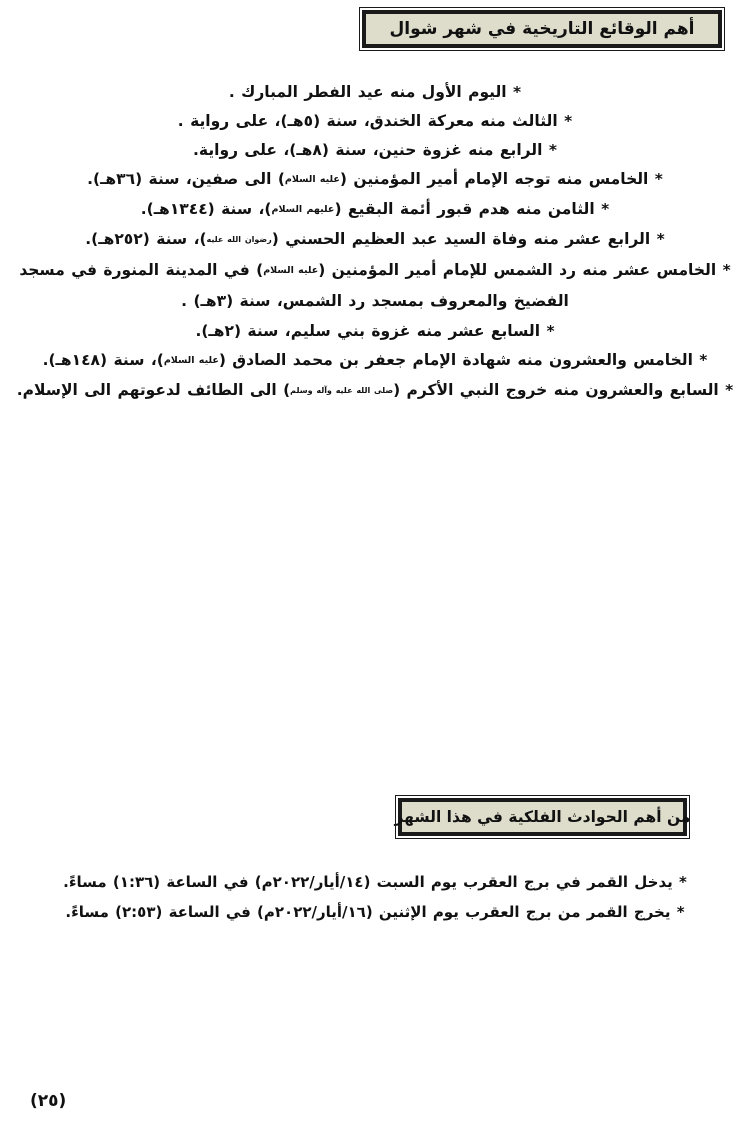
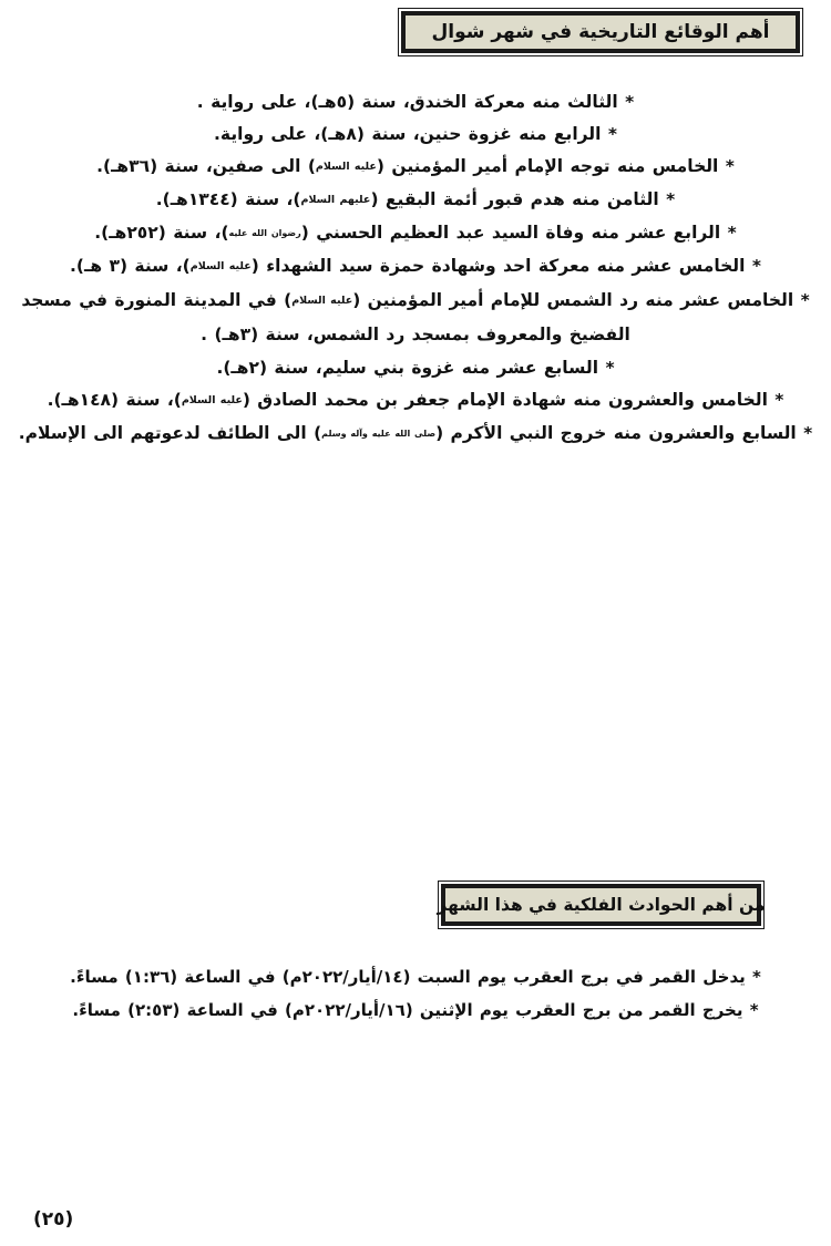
  أهم الوقائع التاريخية في شهر شوال
- * اليوم الأول منه عيد الفطر المبارك .
  * الثالث منه معركة الخندق، سنة (٥هـ)، على رواية .
  * الرابع منه غزوة حنين، سنة (٨هـ)، على رواية.
  * الخامس منه توجه الإمام أمير المؤمنين (عليه السلام) الى صفين، سنة (٣٦هـ).
  * الثامن منه هدم قبور أئمة البقيع (عليهم السلام)، سنة (١٣٤٤هـ).
  * الرابع عشر منه وفاة السيد عبد العظيم الحسني (رضوان الله عليه)، سنة (٢٥٢هـ).
+ * الخامس عشر منه معركة احد وشهادة حمزة سيد الشهداء (عليه السلام)، سنة (٣ هـ).
  * الخامس عشر منه رد الشمس للإمام أمير المؤمنين (عليه السلام) في المدينة المنورة في مسجد الفضيخ والمعروف بمسجد رد الشمس، سنة (٣هـ) .
  * السابع عشر منه غزوة بني سليم، سنة (٢هـ).
  * الخامس والعشرون منه شهادة الإمام جعفر بن محمد الصادق (عليه السلام)، سنة (١٤٨هـ).
  * السابع والعشرون منه خروج النبي الأكرم (صلى الله عليه وآله وسلم) الى الطائف لدعوتهم الى الإسلام.
  من أهم الحوادث الفلكية في هذا الشهر
  * يدخل القمر في برج العقرب يوم السبت (١٤/أيار/٢٠٢٢م) في الساعة (١:٣٦) مساءً.
  * يخرج القمر من برج العقرب يوم الإثنين (١٦/أيار/٢٠٢٢م) في الساعة (٢:٥٣) مساءً.
  (٢٥)
